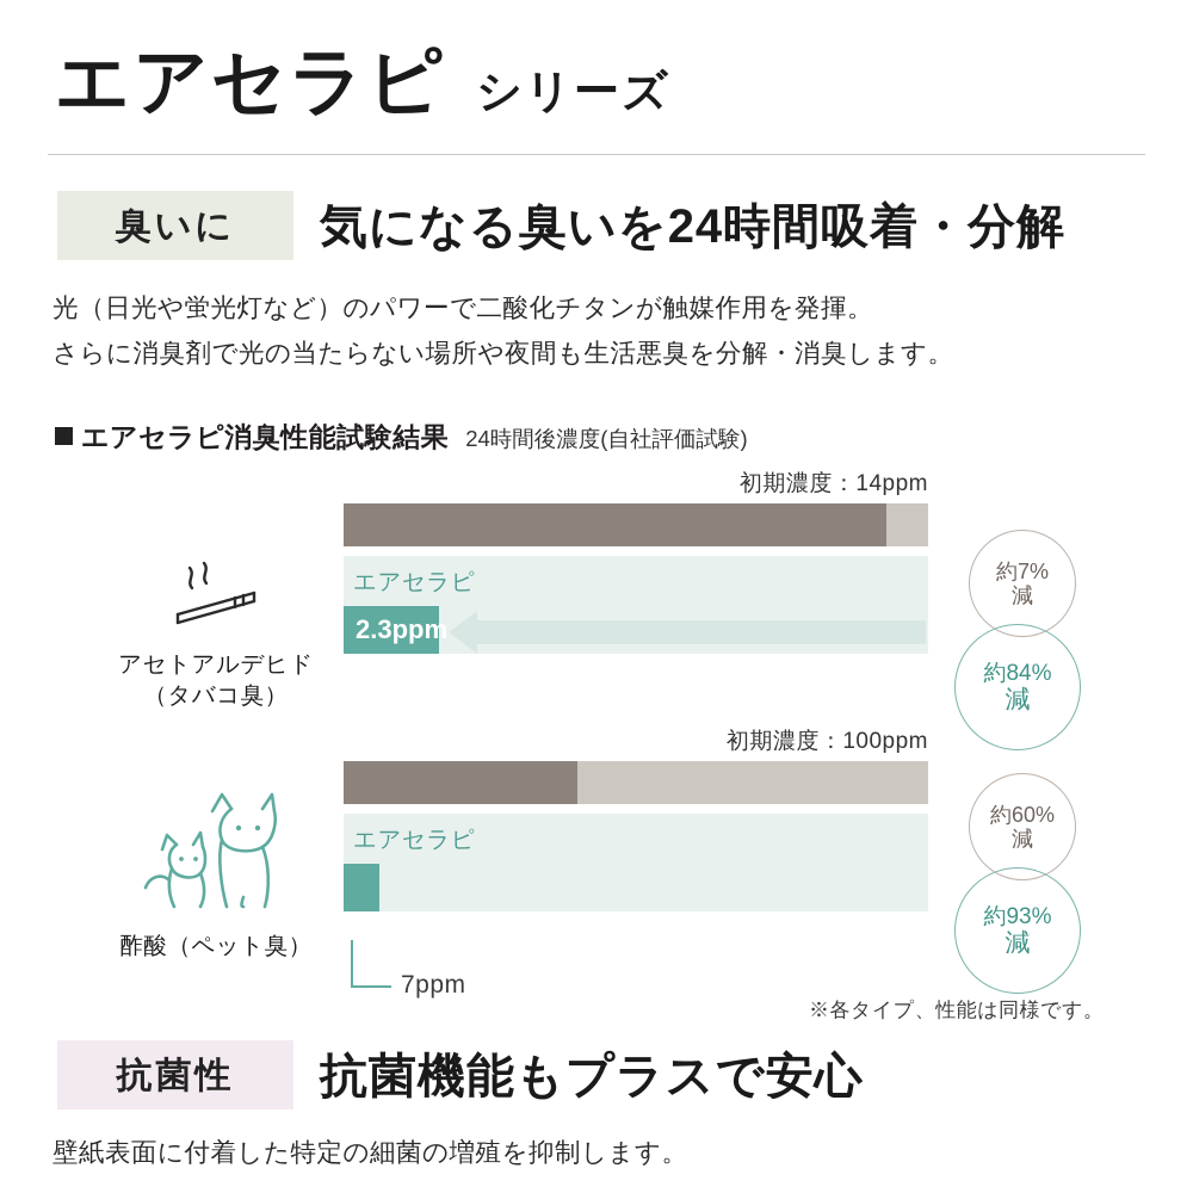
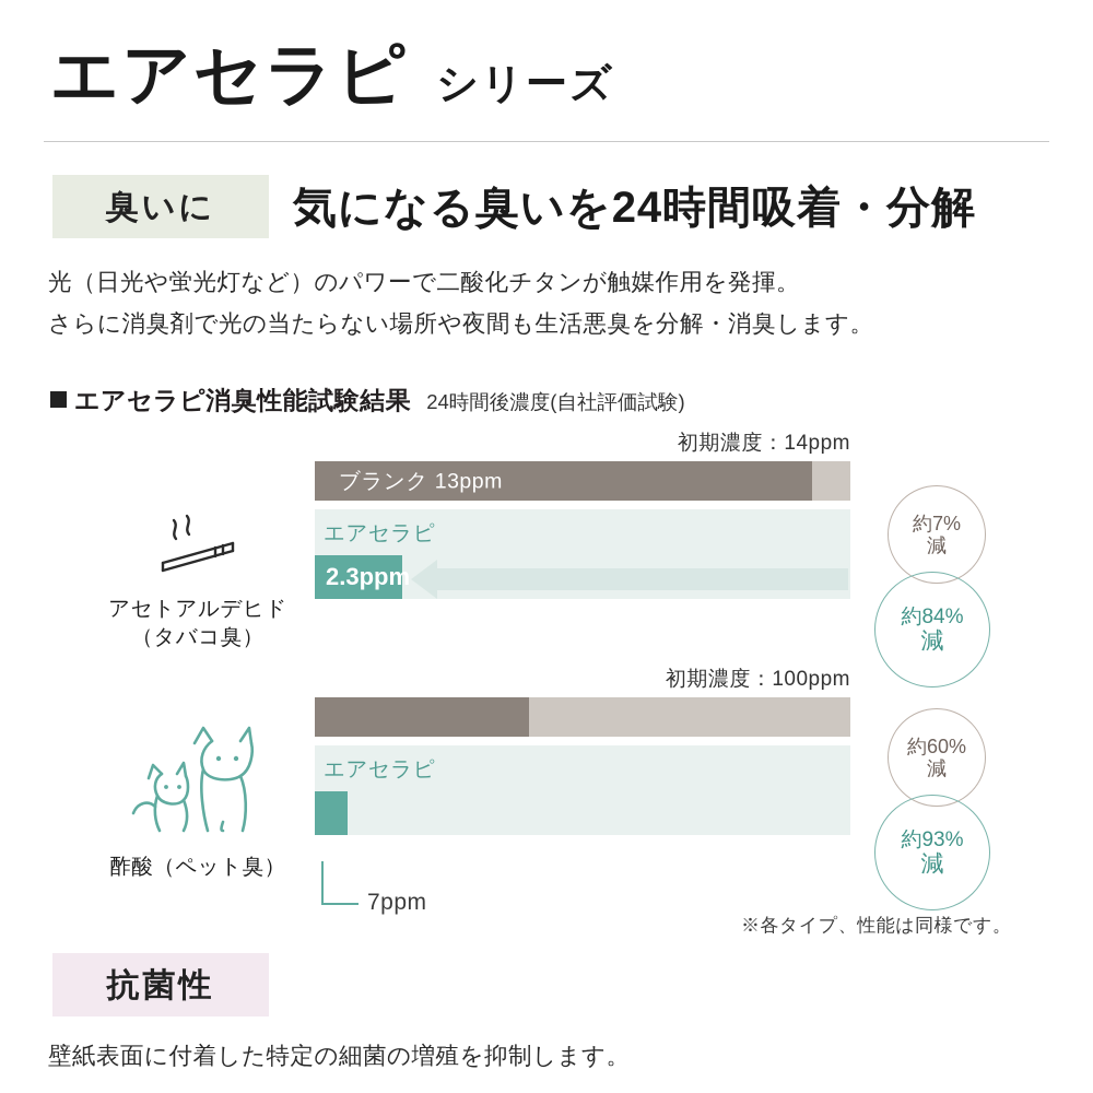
  エアセラピ
  シリーズ
  臭いに
  気になる臭いを24時間吸着・分解
  光（日光や蛍光灯など）のパワーで二酸化チタンが触媒作用を発揮。
  さらに消臭剤で光の当たらない場所や夜間も生活悪臭を分解・消臭します。
  エアセラピ消臭性能試験結果
  24時間後濃度(自社評価試験)
  初期濃度：14ppm
+ ブランク 13ppm
  エアセラピ
  2.3ppm
  アセトアルデヒド
  （タバコ臭）
  約7%
  減
  約84%
  減
  初期濃度：100ppm
  エアセラピ
  酢酸（ペット臭）
  7ppm
  約60%
  減
  約93%
  減
  ※各タイプ、性能は同様です。
  抗菌性
- 抗菌機能もプラスで安心
  壁紙表面に付着した特定の細菌の増殖を抑制します。
